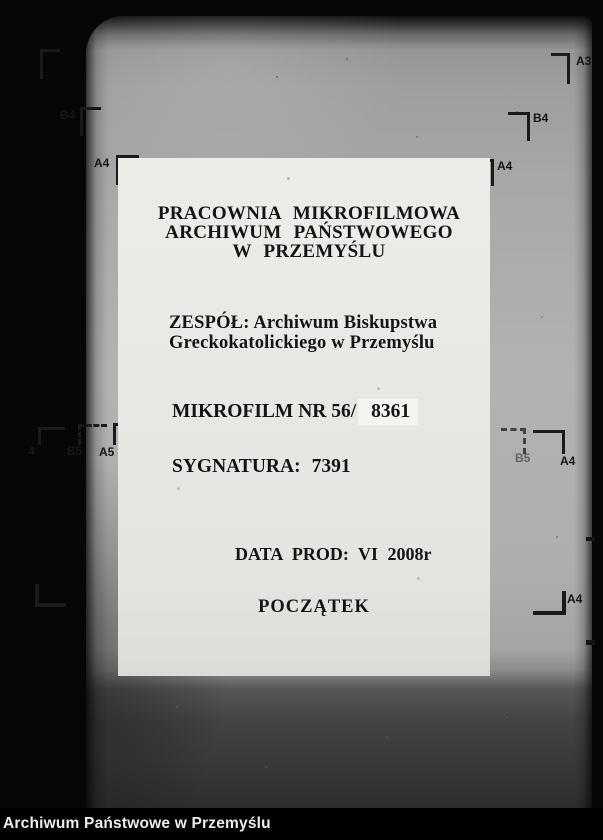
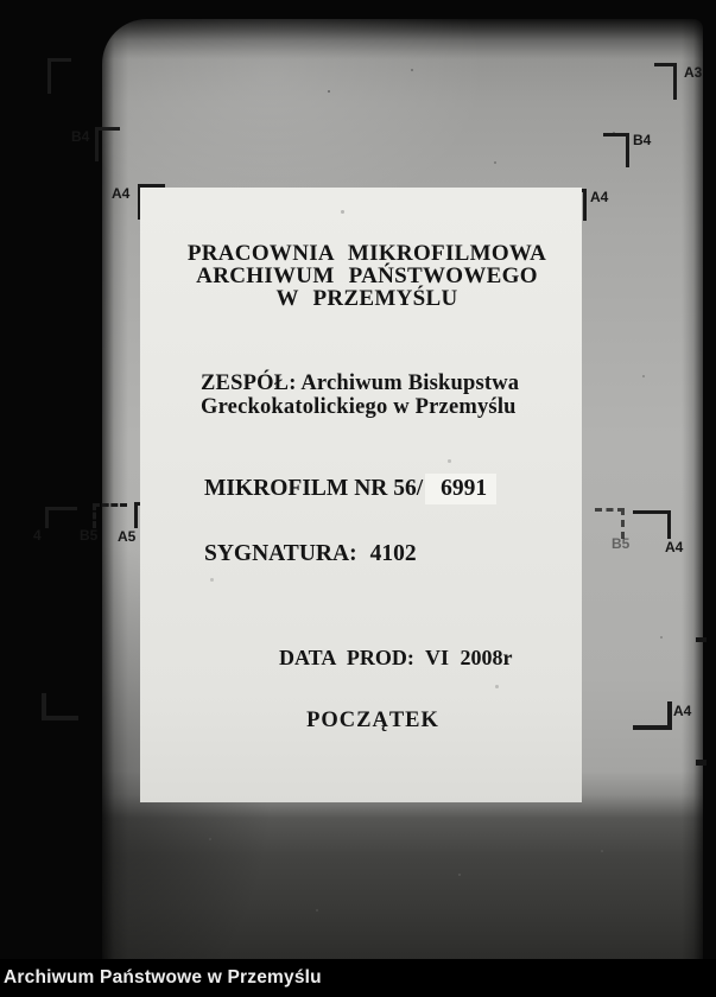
  A4
  A3
  B4
  A4
  A5
  B5
  A4
  A4
  PRACOWNIA MIKROFILMOWA
  ARCHIWUM PAŃSTWOWEGO
  W PRZEMYŚLU
  ZESPÓŁ: Archiwum Biskupstwa
  Greckokatolickiego w Przemyślu
- MIKROFILM NR 56/ 8361
+ MIKROFILM NR 56/ 6991
- SYGNATURA: 7391
+ SYGNATURA: 4102
  DATA PROD: VI 2008r
  POCZĄTEK
  Archiwum Państwowe w Przemyślu
